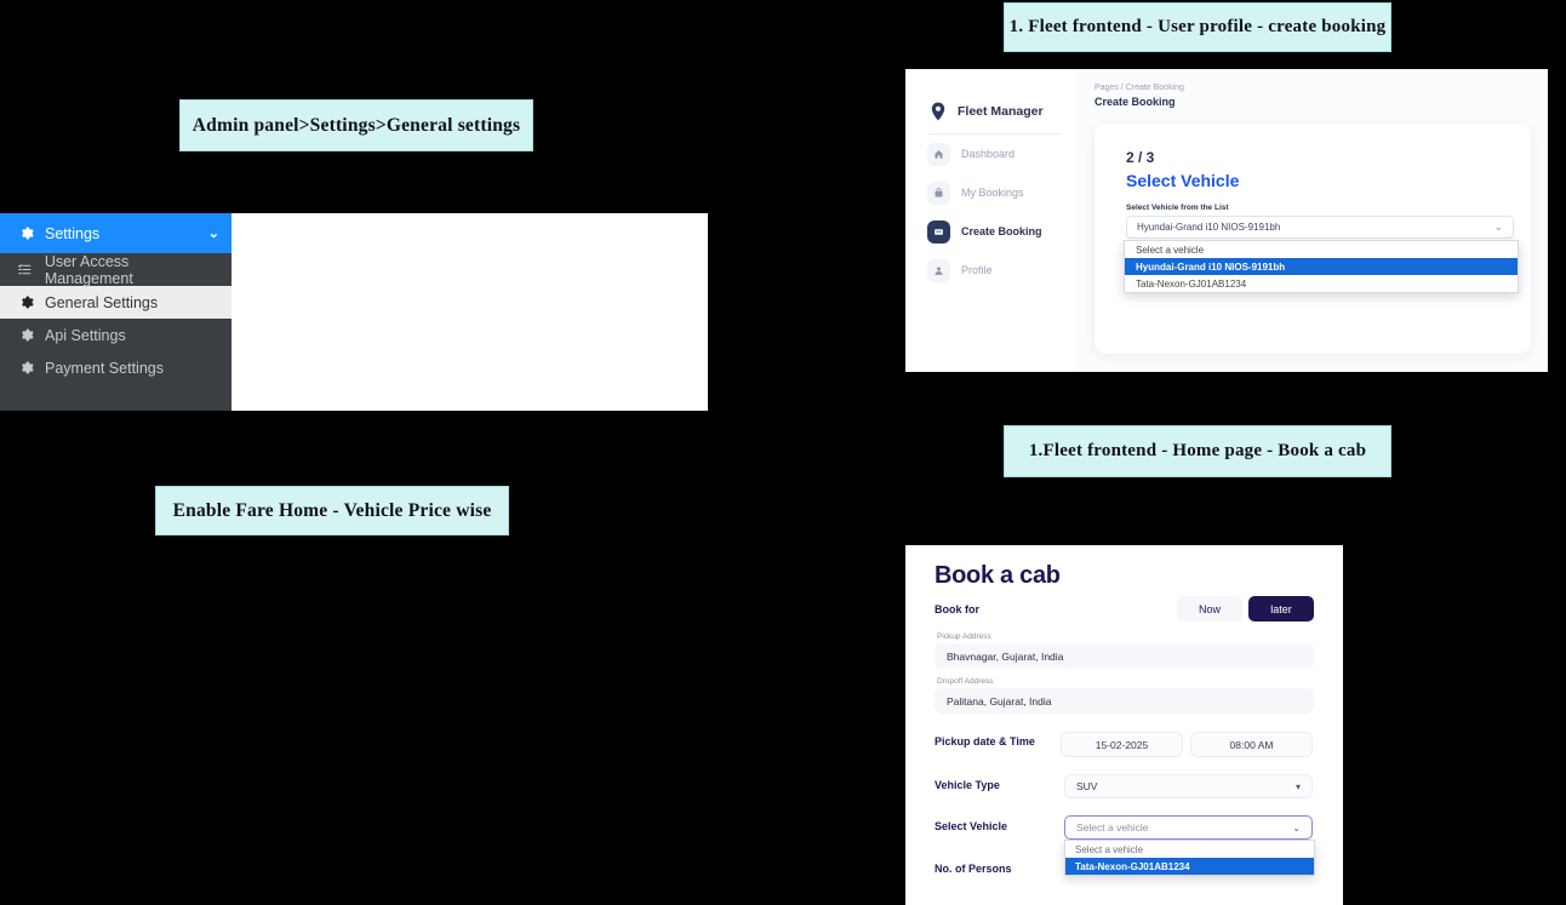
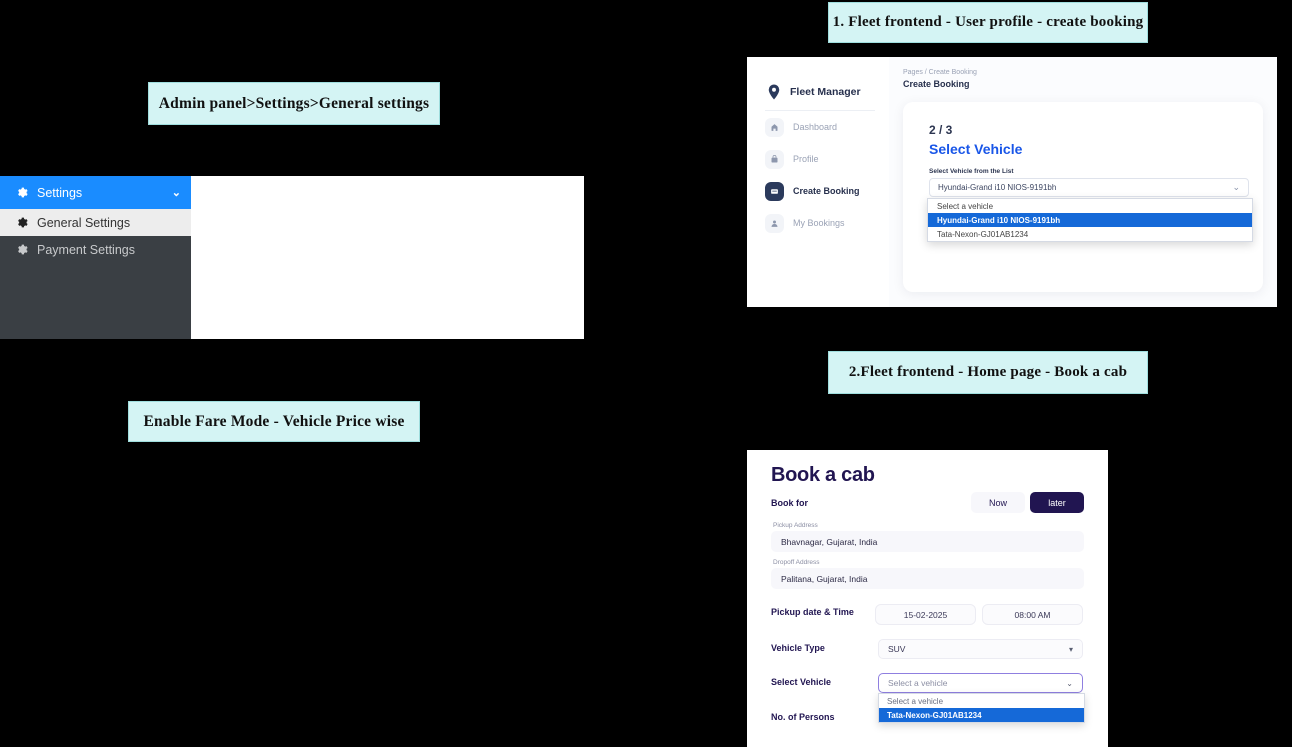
  Admin panel>Settings>General settings
- Enable Fare Home - Vehicle Price wise
+ Enable Fare Mode - Vehicle Price wise
  1. Fleet frontend - User profile - create booking
- 1.Fleet frontend - Home page - Book a cab
+ 2.Fleet frontend - Home page - Book a cab
  Settings
  ⌄
- User Access Management
  General Settings
- Api Settings
  Payment Settings
  Fleet Manager
  Dashboard
- My Bookings
+ Profile
  Create Booking
- Profile
+ My Bookings
  Create Booking
  2 / 3
  Select Vehicle
  Hyundai-Grand i10 NIOS-9191bh
  ⌄
  Select a vehicle
  Hyundai-Grand i10 NIOS-9191bh
  Tata-Nexon-GJ01AB1234
  Book a cab
  Book for
  Now
  later
  Bhavnagar, Gujarat, India
  Palitana, Gujarat, India
  Pickup date & Time
  15-02-2025
  08:00 AM
  Vehicle Type
  SUV
  ▾
  Select Vehicle
  Select a vehicle
  ⌄
  No. of Persons
  Select a vehicle
  Tata-Nexon-GJ01AB1234
